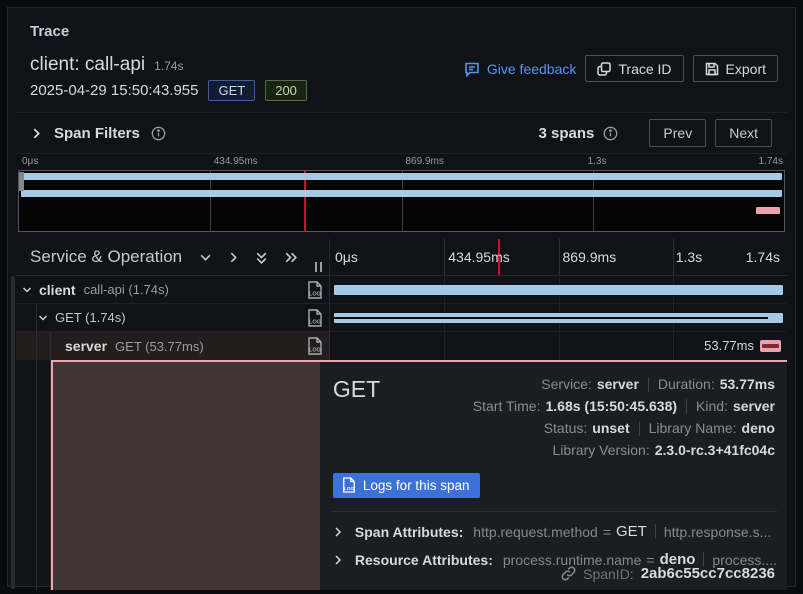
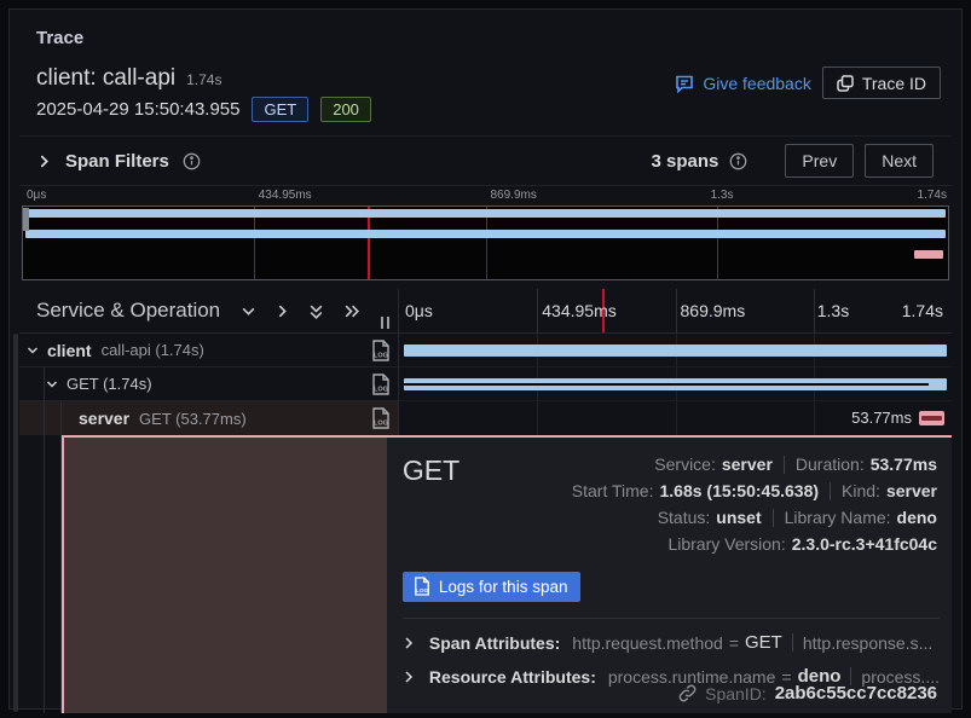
  Trace
  client: call-api
  1.74s
  2025-04-29 15:50:43.955
  GET
  200
  Give feedback
  Trace ID
- Export
  Span Filters
  3 spans
  Prev
  Next
  0μs
  434.95ms
  869.9ms
  1.3s
  1.74s
  Service & Operation
  0μs
  434.95ms
  869.9ms
  1.3s
  1.74s
  client
  call-api (1.74s)
  GET (1.74s)
  server
  GET (53.77ms)
  53.77ms
  GET
  Service:
  server
  Duration:
  53.77ms
  Start Time:
  1.68s (15:50:45.638)
  Kind:
  server
  Status:
  unset
  Library Name:
  deno
  Library Version:
  2.3.0-rc.3+41fc04c
  Logs for this span
  Span Attributes:
  http.request.method
  =
  GET
  http.response.s...
  Resource Attributes:
  process.runtime.name
  =
  deno
  process....
  SpanID:
  2ab6c55cc7cc8236
